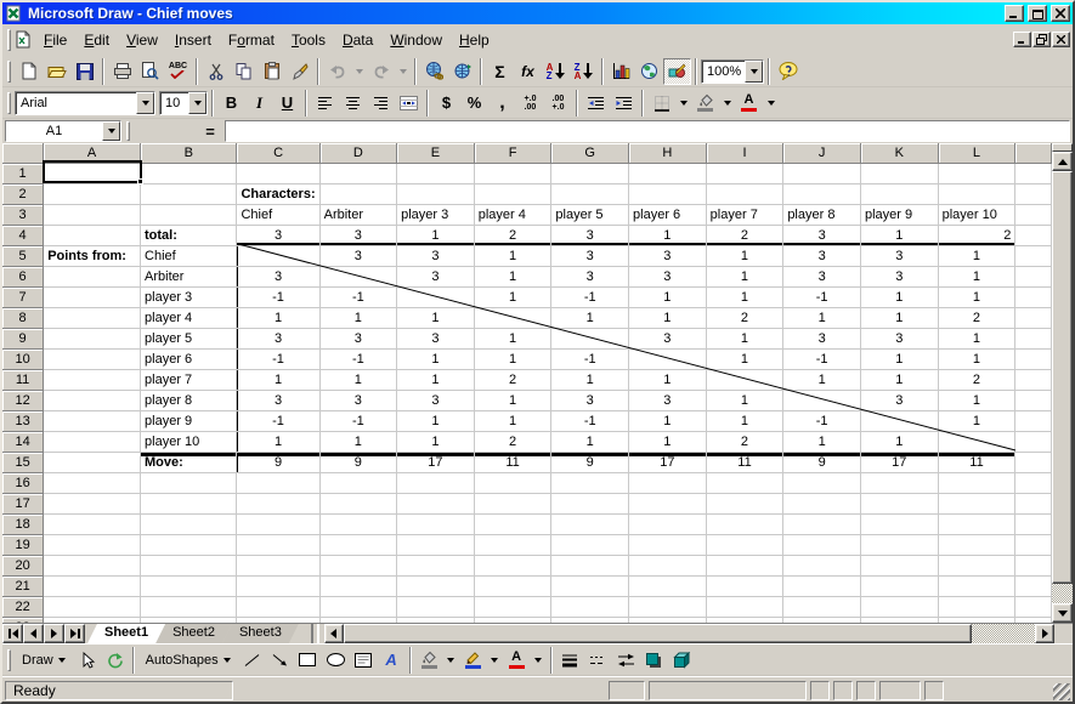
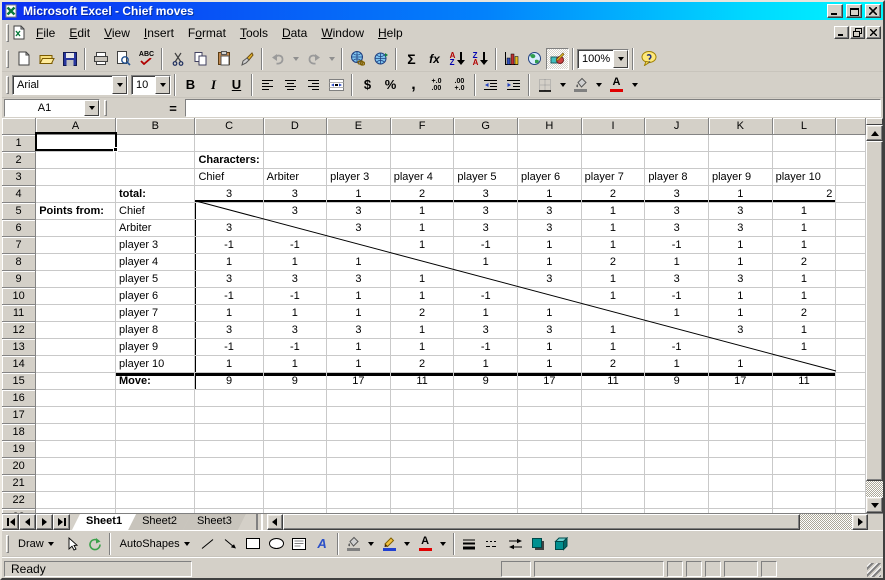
- Microsoft Draw - Chief moves
+ Microsoft Excel - Chief moves
  File
  Edit
  View
  Insert
  Format
  Tools
  Data
  Window
  Help
  Σ
  fx
  A
  Z
  Z
  A
  100%
  Arial
  10
  B
  I
  U
  $
  %
  ,
  A
  A1
  =
  	A	B	C	D	E	F	G	H	I	J	K	L
  1
  2			Characters:
  3			Chief	Arbiter	player 3	player 4	player 5	player 6	player 7	player 8	player 9	player 10
  4		total:	3	3	1	2	3	1	2	3	1	2
  5	Points from:	Chief		3	3	1	3	3	1	3	3	1
  6		Arbiter	3		3	1	3	3	1	3	3	1
  7		player 3	-1	-1		1	-1	1	1	-1	1	1
  8		player 4	1	1	1		1	1	2	1	1	2
  9		player 5	3	3	3	1		3	1	3	3	1
  10		player 6	-1	-1	1	1	-1		1	-1	1	1
  11		player 7	1	1	1	2	1	1		1	1	2
  12		player 8	3	3	3	1	3	3	1		3	1
  13		player 9	-1	-1	1	1	-1	1	1	-1		1
  14		player 10	1	1	1	2	1	1	2	1	1
  15		Move:	9	9	17	11	9	17	11	9	17	11
  16
  17
  18
  19
  20
  21
  22
  Sheet1
  Sheet2
  Sheet3
  Draw
  AutoShapes
  A
  A
  Ready
